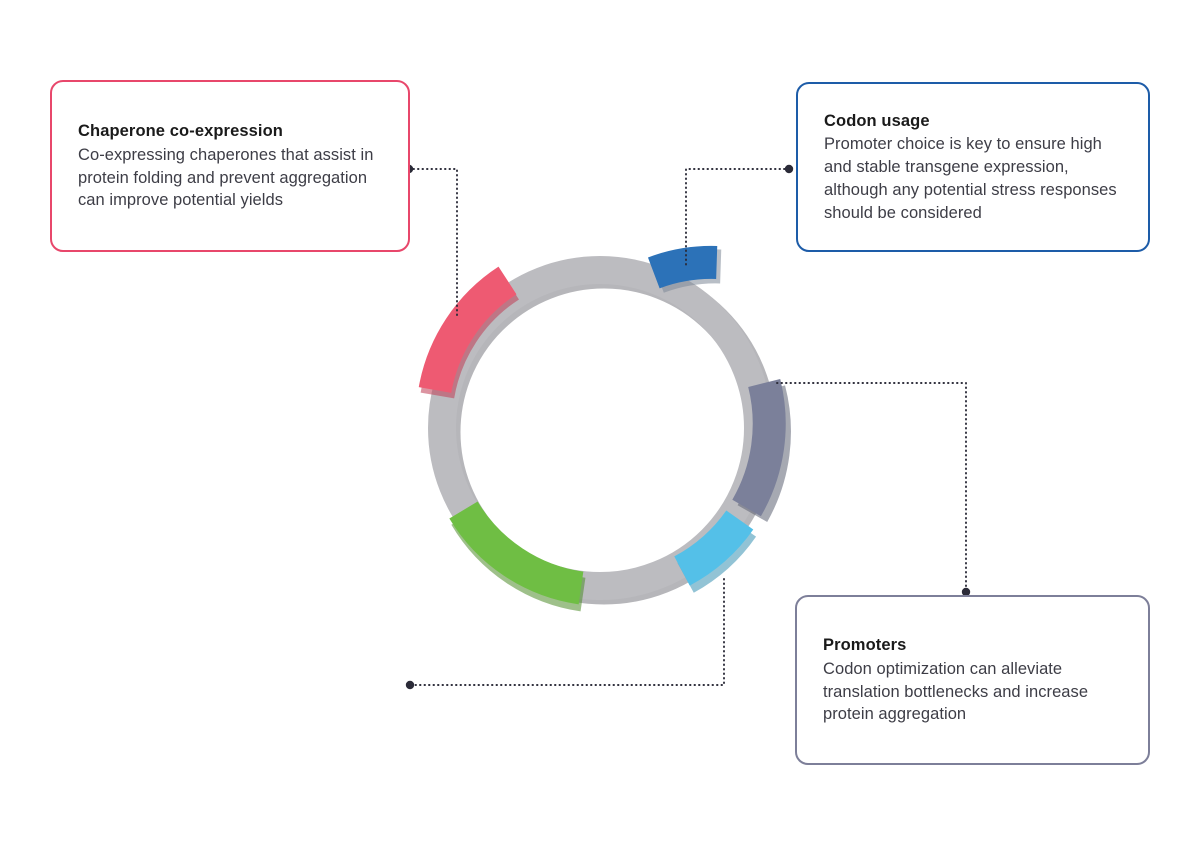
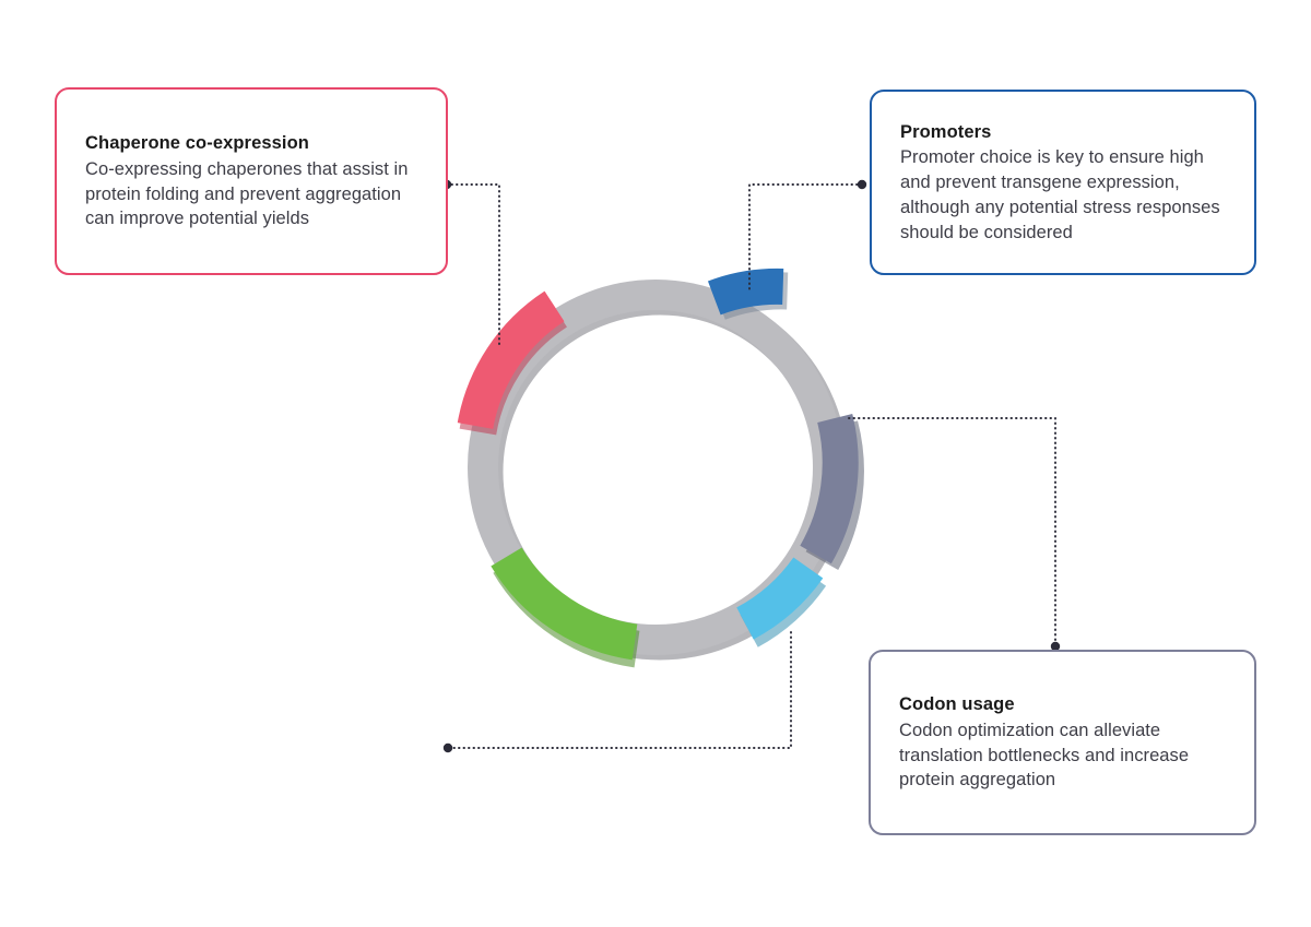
  Chaperone co-expression
  Co-expressing chaperones that assist in protein folding and prevent aggregation can improve potential yields
- Codon usage
+ Promoters
- Promoter choice is key to ensure high and stable transgene expression, although any potential stress responses should be considered
+ Promoter choice is key to ensure high and prevent transgene expression, although any potential stress responses should be considered
- Promoters
+ Codon usage
  Codon optimization can alleviate translation bottlenecks and increase protein aggregation
